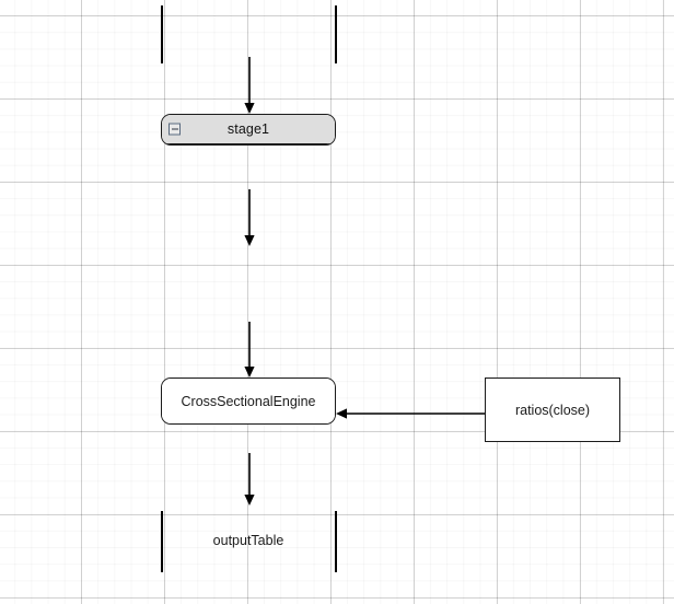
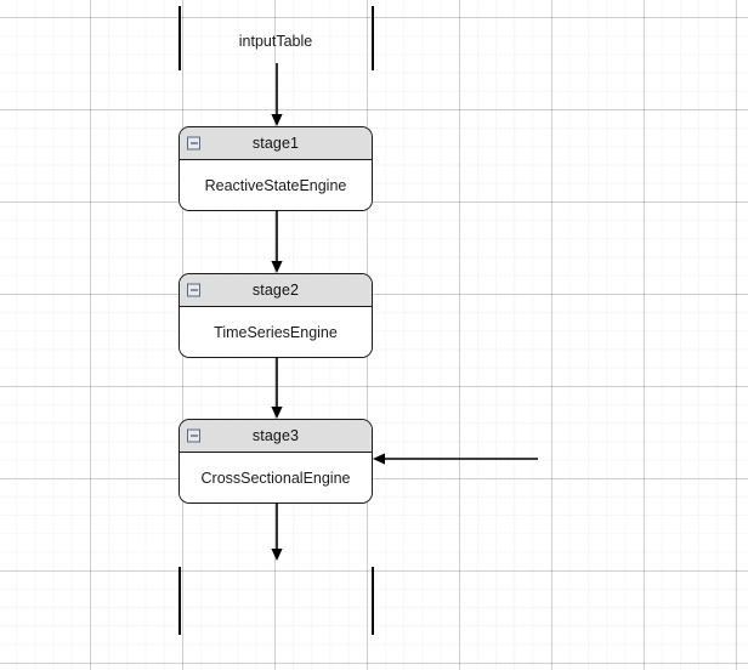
+ intputTable
  stage1
+ ReactiveStateEngine
+ stage2
+ TimeSeriesEngine
+ stage3
  CrossSectionalEngine
- ratios(close)
- outputTable
